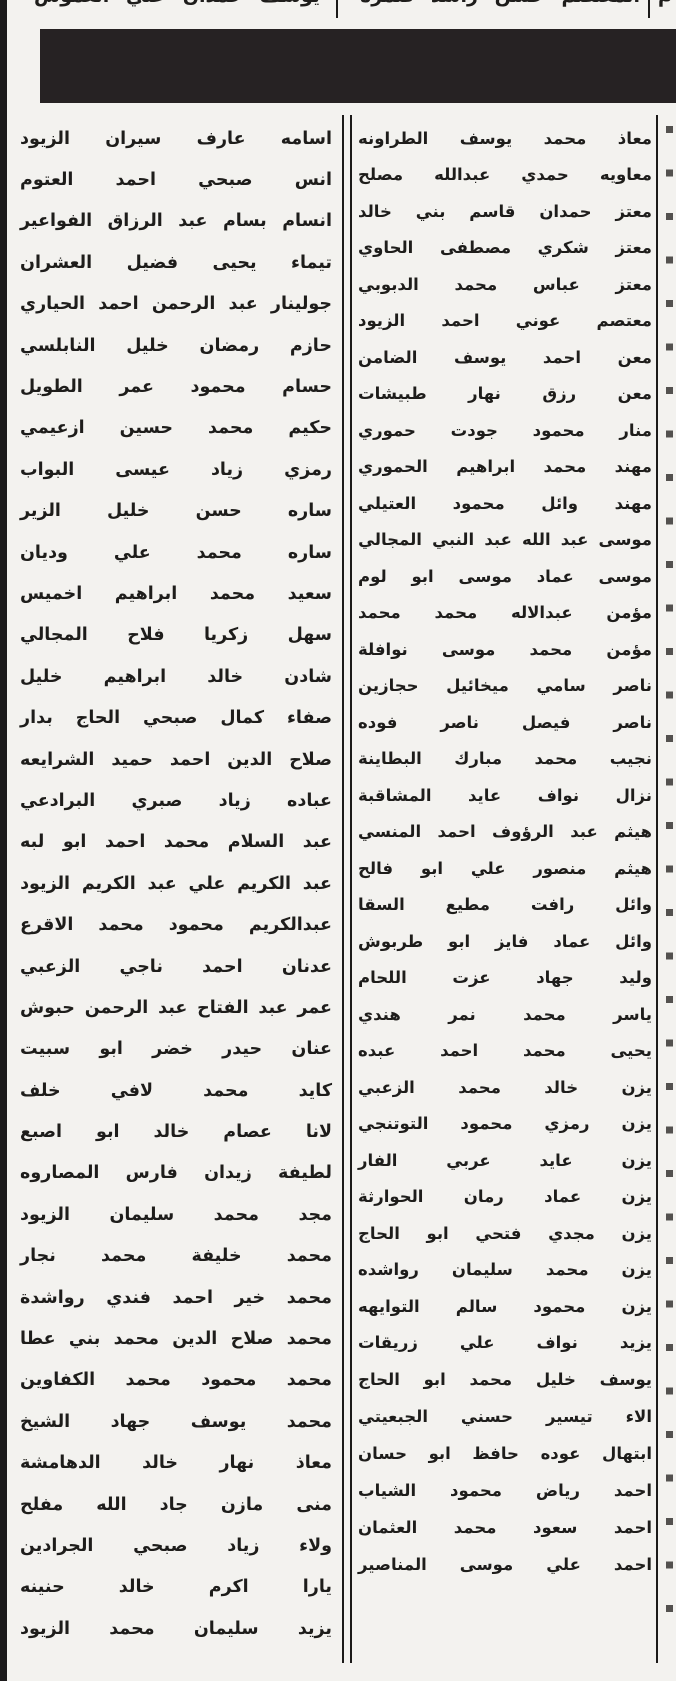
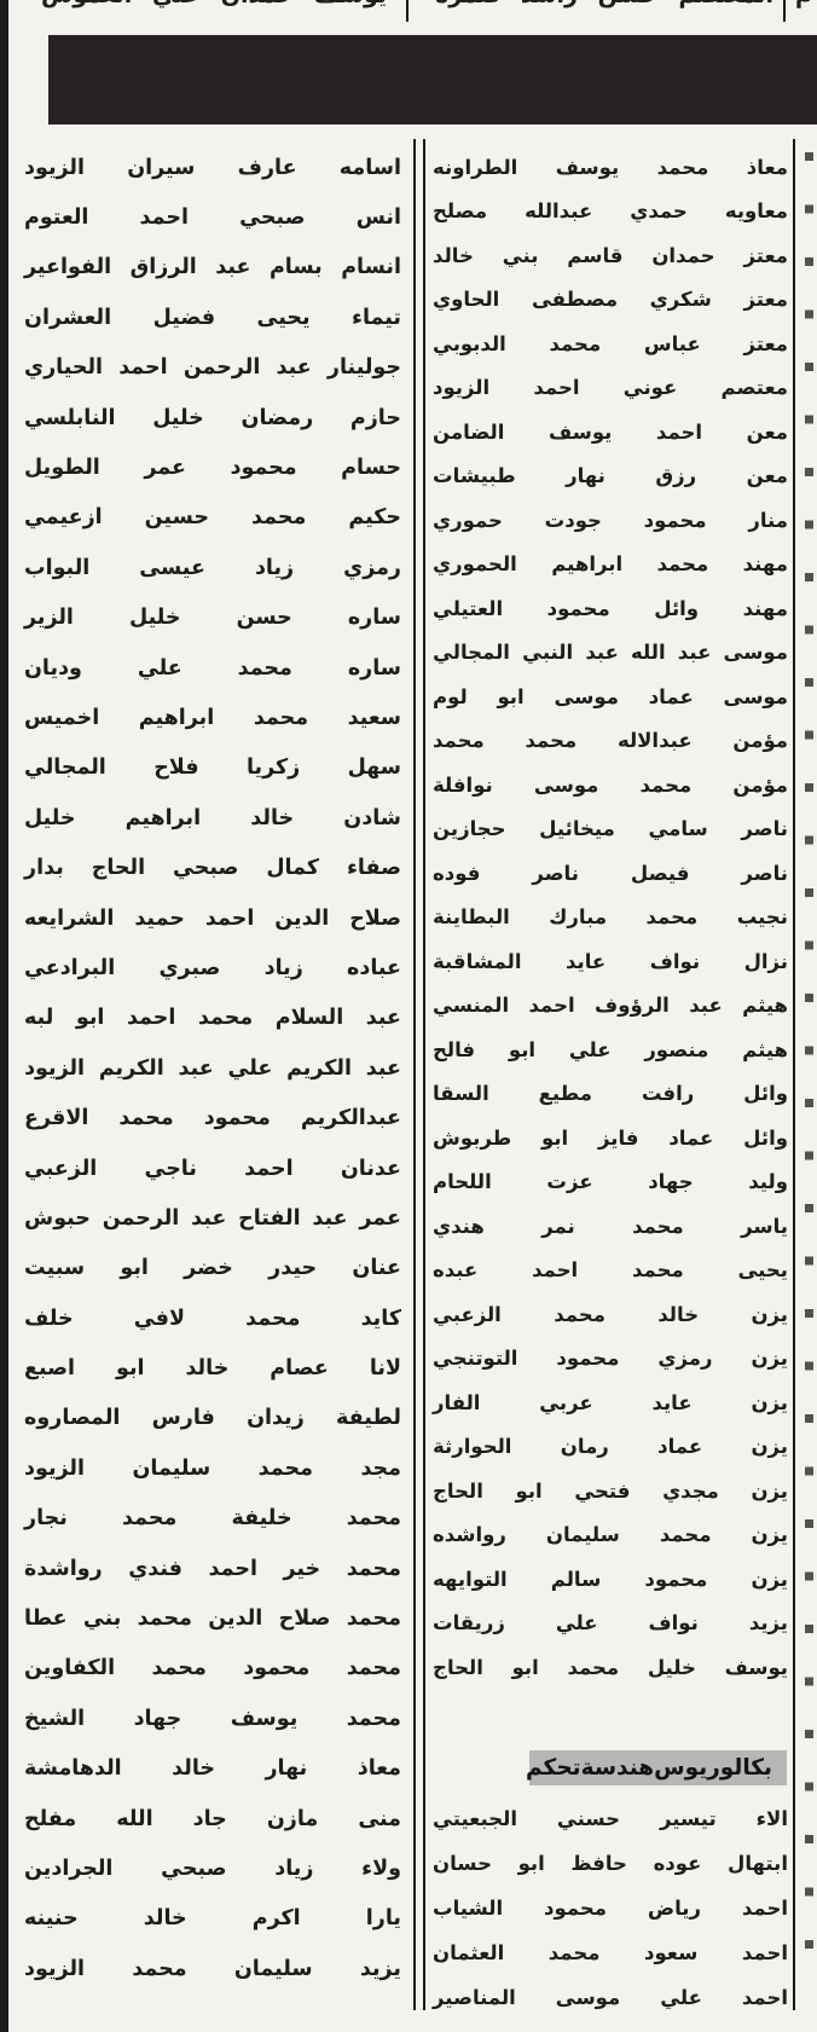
  اسامه
  عارف
  سيران
  الزيود
  انس
  صبحي
  احمد
  العتوم
  انسام
  بسام
  عبد
  الرزاق
  الفواعير
  تيماء
  يحيى
  فضيل
  العشران
  جولينار
  عبد
  الرحمن
  احمد
  الحياري
  حازم
  رمضان
  خليل
  النابلسي
  حسام
  محمود
  عمر
  الطويل
  حكيم
  محمد
  حسين
  ازعيمي
  رمزي
  زياد
  عيسى
  البواب
  ساره
  حسن
  خليل
  الزير
  ساره
  محمد
  علي
  وديان
  سعيد
  محمد
  ابراهيم
  اخميس
  سهل
  زكريا
  فلاح
  المجالي
  شادن
  خالد
  ابراهيم
  خليل
  صفاء
  كمال
  صبحي
  الحاج
  بدار
  صلاح
  الدين
  احمد
  حميد
  الشرايعه
  عباده
  زياد
  صبري
  البرادعي
  عبد
  السلام
  محمد
  احمد
  ابو
  لبه
  عبد
  الكريم
  علي
  عبد
  الكريم
  الزيود
  عبدالكريم
  محمود
  محمد
  الاقرع
  عدنان
  احمد
  ناجي
  الزعبي
  عمر
  عبد
  الفتاح
  عبد
  الرحمن
  حبوش
  عنان
  حيدر
  خضر
  ابو
  سبيت
  كايد
  محمد
  لافي
  خلف
  لانا
  عصام
  خالد
  ابو
  اصبع
  لطيفة
  زيدان
  فارس
  المصاروه
  مجد
  محمد
  سليمان
  الزيود
  محمد
  خليفة
  محمد
  نجار
  محمد
  خير
  احمد
  فندي
  رواشدة
  محمد
  صلاح
  الدين
  محمد
  بني
  عطا
  محمد
  محمود
  محمد
  الكفاوين
  محمد
  يوسف
  جهاد
  الشيخ
  معاذ
  نهار
  خالد
  الدهامشة
  منى
  مازن
  جاد
  الله
  مفلح
  ولاء
  زياد
  صبحي
  الجرادين
  يارا
  اكرم
  خالد
  حنينه
  يزيد
  سليمان
  محمد
  الزيود
  معاذ
  محمد
  يوسف
  الطراونه
  معاويه
  حمدي
  عبدالله
  مصلح
  معتز
  حمدان
  قاسم
  بني
  خالد
  معتز
  شكري
  مصطفى
  الحاوي
  معتز
  عباس
  محمد
  الدبوبي
  معتصم
  عوني
  احمد
  الزيود
  معن
  احمد
  يوسف
  الضامن
  معن
  رزق
  نهار
  طبيشات
  منار
  محمود
  جودت
  حموري
  مهند
  محمد
  ابراهيم
  الحموري
  مهند
  وائل
  محمود
  العتيلي
  موسى
  عبد
  الله
  عبد
  النبي
  المجالي
  موسى
  عماد
  موسى
  ابو
  لوم
  مؤمن
  عبدالاله
  محمد
  محمد
  مؤمن
  محمد
  موسى
  نوافلة
  ناصر
  سامي
  ميخائيل
  حجازين
  ناصر
  فيصل
  ناصر
  فوده
  نجيب
  محمد
  مبارك
  البطاينة
  نزال
  نواف
  عايد
  المشاقبة
  هيثم
  عبد
  الرؤوف
  احمد
  المنسي
  هيثم
  منصور
  علي
  ابو
  فالح
  وائل
  رافت
  مطيع
  السقا
  وائل
  عماد
  فايز
  ابو
  طربوش
  وليد
  جهاد
  عزت
  اللحام
  ياسر
  محمد
  نمر
  هندي
  يحيى
  محمد
  احمد
  عبده
  يزن
  خالد
  محمد
  الزعبي
  يزن
  رمزي
  محمود
  التوتنجي
  يزن
  عايد
  عربي
  الفار
  يزن
  عماد
  رمان
  الحوارثة
  يزن
  مجدي
  فتحي
  ابو
  الحاج
  يزن
  محمد
  سليمان
  رواشده
  يزن
  محمود
  سالم
  التوايهه
  يزيد
  نواف
  علي
  زريقات
  يوسف
  خليل
  محمد
  ابو
  الحاج
+ بكالوريوس
+ هندسة
+ تحكم
  الاء
  تيسير
  حسني
  الجبعيتي
  ابتهال
  عوده
  حافظ
  ابو
  حسان
  احمد
  رياض
  محمود
  الشياب
  احمد
  سعود
  محمد
  العثمان
  احمد
  علي
  موسى
  المناصير
